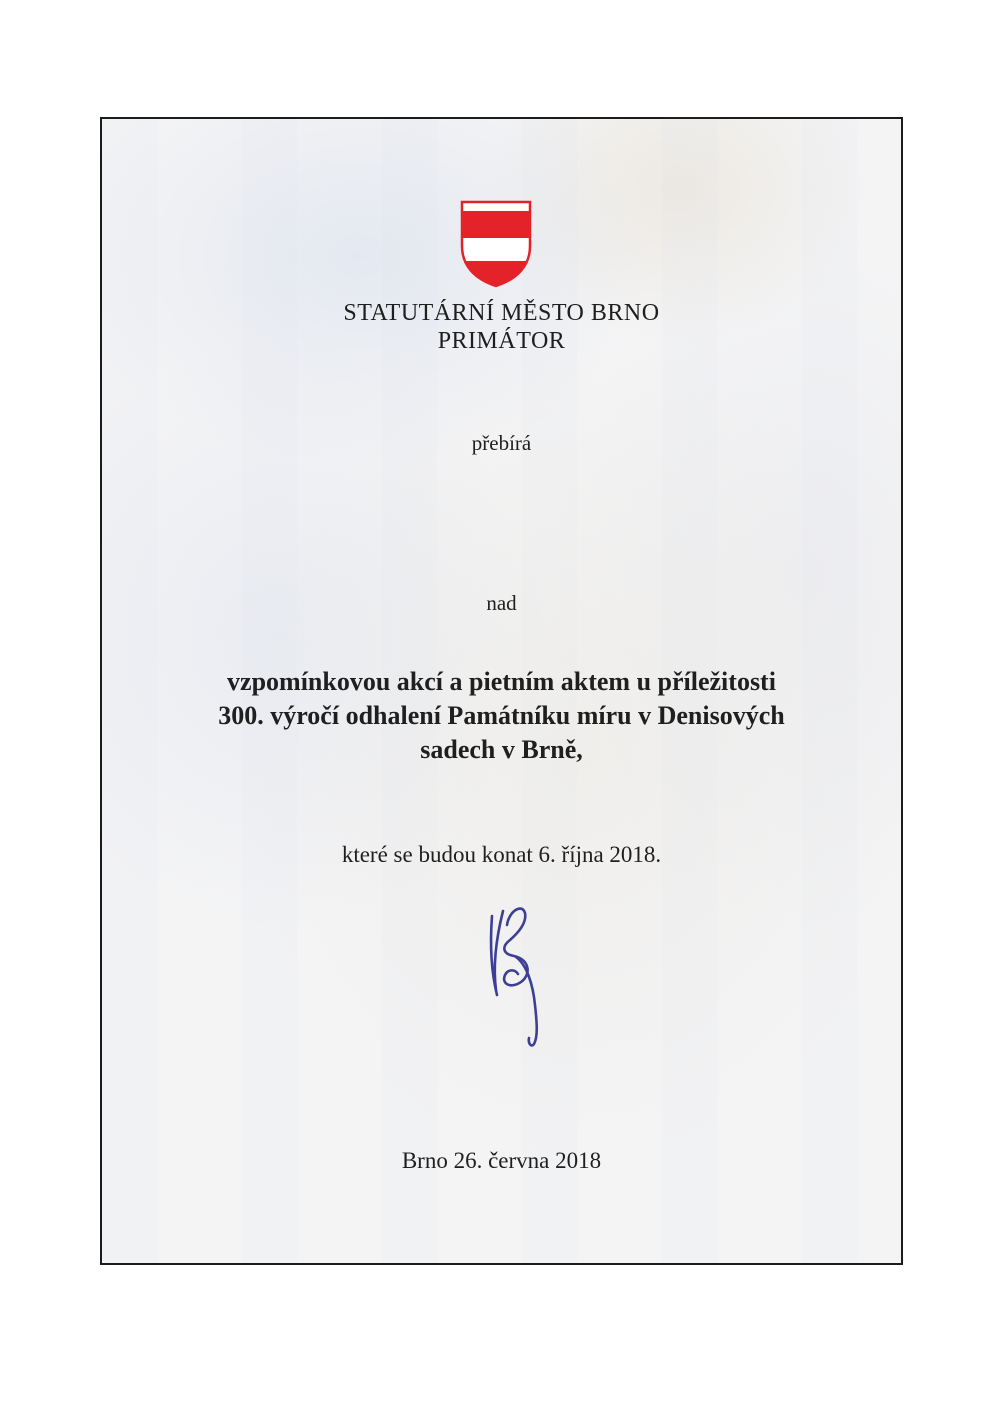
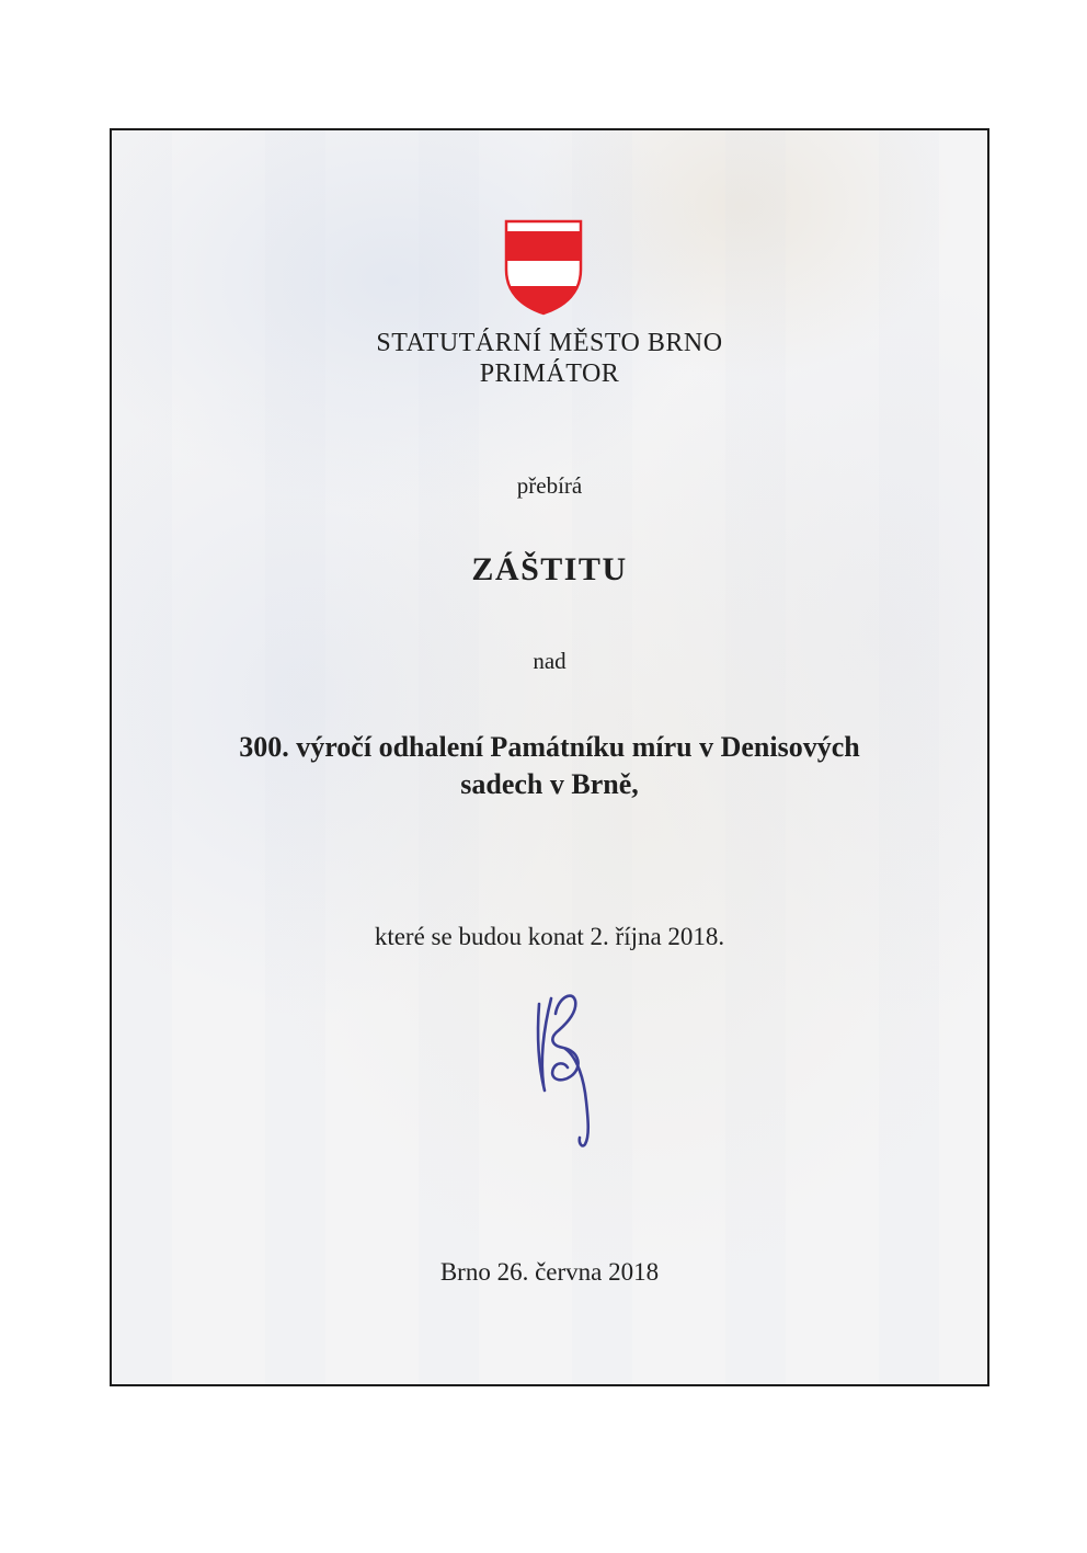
  STATUTÁRNÍ MĚSTO BRNO
  PRIMÁTOR
  přebírá
+ ZÁŠTITU
  nad
- vzpomínkovou akcí a pietním aktem u příležitosti
  300. výročí odhalení Památníku míru v Denisových
  sadech v Brně,
- které se budou konat 6. října 2018.
+ které se budou konat 2. října 2018.
  Brno 26. června 2018
